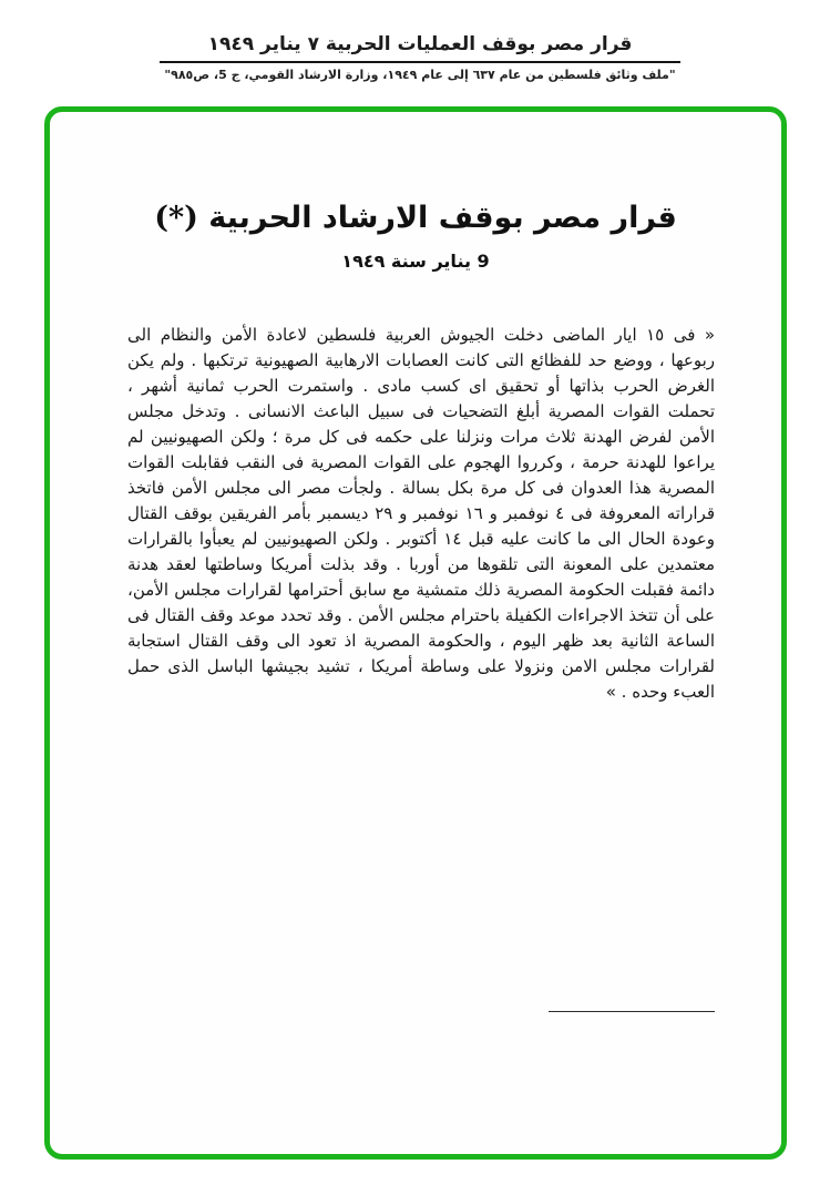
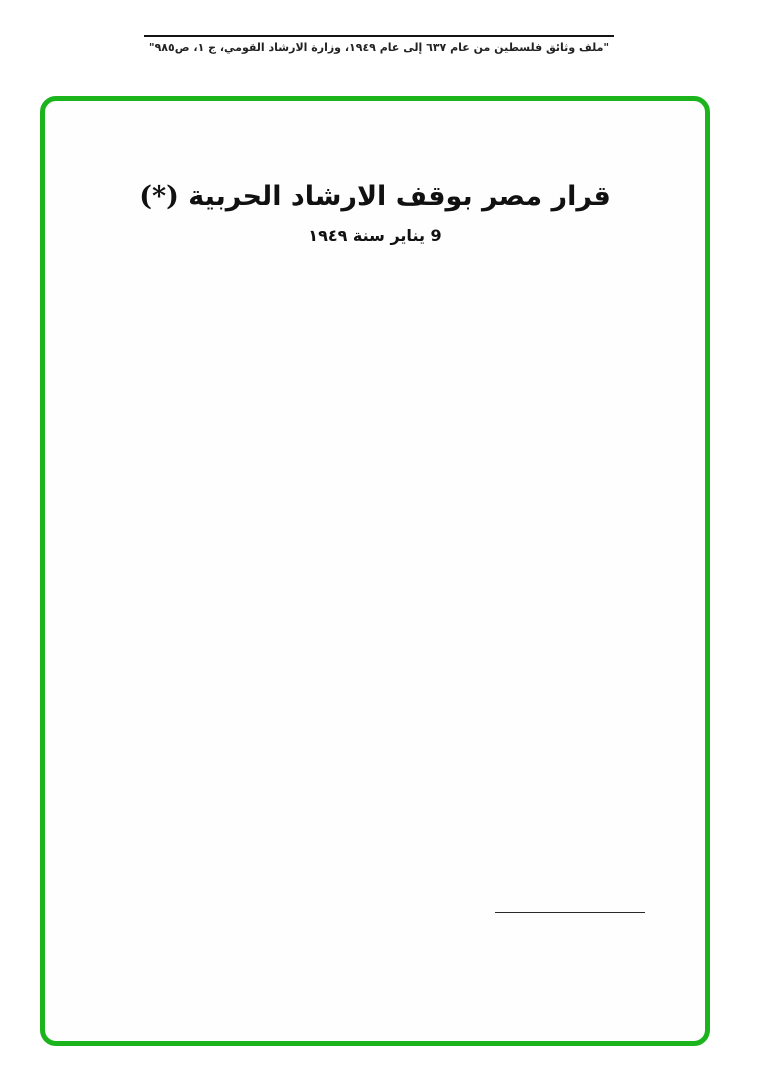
- قرار مصر بوقف العمليات الحربية ٧ يناير ١٩٤٩
- "ملف وثائق فلسطين من عام ٦٣٧ إلى عام ١٩٤٩، وزارة الارشاد القومي، ج 5، ص٩٨٥"
+ "ملف وثائق فلسطين من عام ٦٣٧ إلى عام ١٩٤٩، وزارة الارشاد القومي، ج ١، ص٩٨٥"
  قرار مصر بوقف الارشاد الحربية (*)
  9 يناير سنة ١٩٤٩
- « فى ١٥ ايار الماضى دخلت الجيوش العربية فلسطين لاعادة الأمن والنظام الى ربوعها ، ووضع حد للفظائع التى كانت العصابات الارهابية الصهيونية ترتكبها . ولم يكن الغرض الحرب بذاتها أو تحقيق اى كسب مادى . واستمرت الحرب ثمانية أشهر ، تحملت القوات المصرية أبلغ التضحيات فى سبيل الباعث الانسانى . وتدخل مجلس الأمن لفرض الهدنة ثلاث مرات ونزلنا على حكمه فى كل مرة ؛ ولكن الصهيونيين لم يراعوا للهدنة حرمة ، وكرروا الهجوم على القوات المصرية فى النقب فقابلت القوات المصرية هذا العدوان فى كل مرة بكل بسالة . ولجأت مصر الى مجلس الأمن فاتخذ قراراته المعروفة فى ٤ نوفمبر و ١٦ نوفمبر و ٢٩ ديسمبر بأمر الفريقين بوقف القتال وعودة الحال الى ما كانت عليه قبل ١٤ أكتوبر . ولكن الصهيونيين لم يعبأوا بالقرارات معتمدين على المعونة التى تلقوها من أوربا . وقد بذلت أمريكا وساطتها لعقد هدنة دائمة فقبلت الحكومة المصرية ذلك متمشية مع سابق أحترامها لقرارات مجلس الأمن، على أن تتخذ الاجراءات الكفيلة باحترام مجلس الأمن . وقد تحدد موعد وقف القتال فى الساعة الثانية بعد ظهر اليوم ، والحكومة المصرية اذ تعود الى وقف القتال استجابة لقرارات مجلس الامن ونزولا على وساطة أمريكا ، تشيد بجيشها الباسل الذى حمل العبء وحده . »
